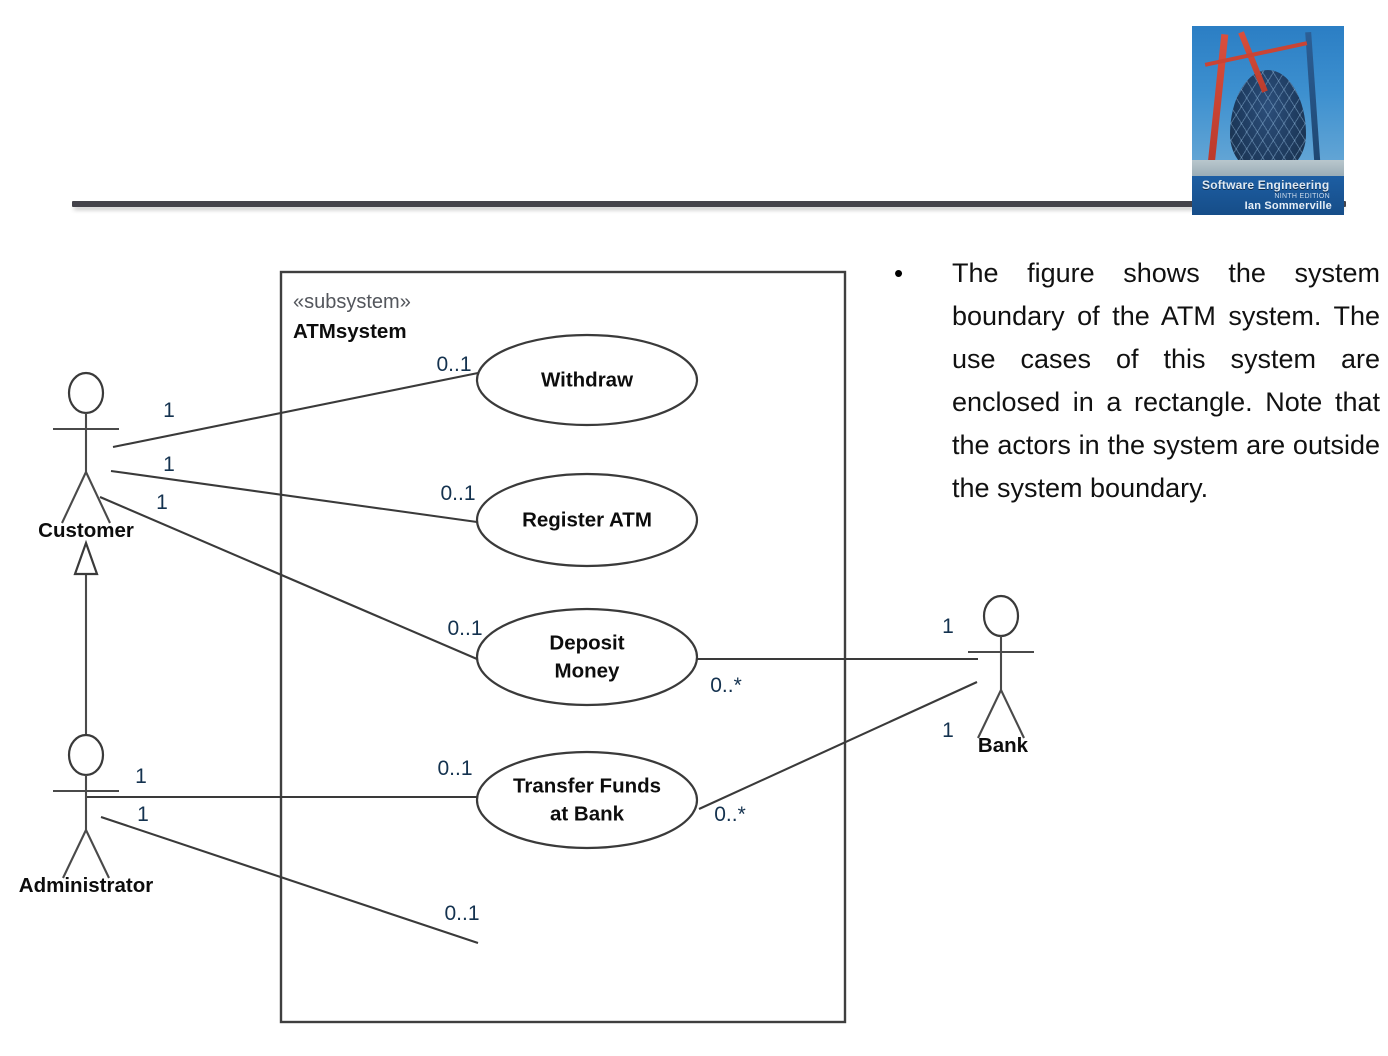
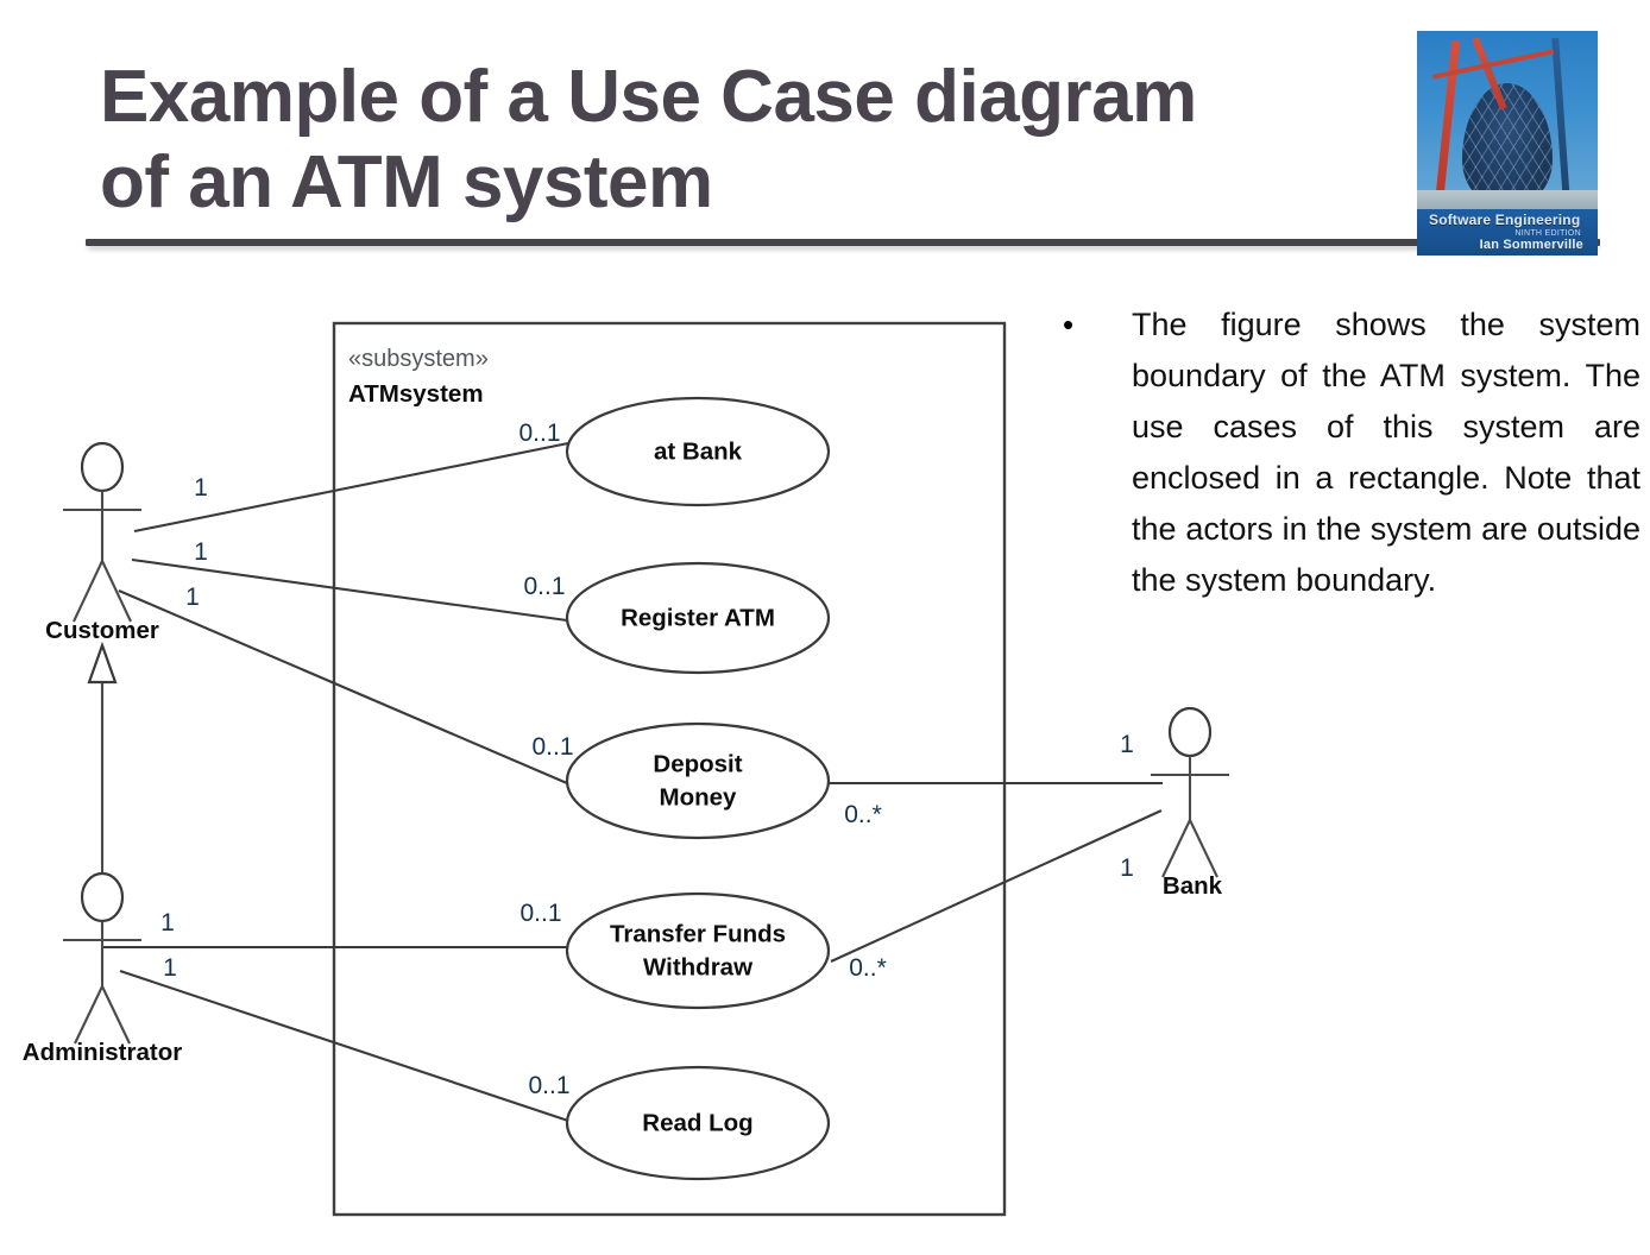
+ Example of a Use Case diagram
+ of an ATM system
  Software Engineering
  Ian Sommerville
  Customer
  Administrator
  Bank
- Withdraw
+ at Bank
  Register ATM
  Deposit
  Money
  Transfer Funds
- at Bank
+ Withdraw
+ Read Log
  «subsystem»
  ATMsystem
  1
  1
  1
  0..1
  0..1
  0..1
  0..*
  0..1
  0..*
  0..1
  1
  1
  1
  1
  •
  The figure shows the system boundary of the ATM system. The use cases of this system are enclosed in a rectangle. Note that the actors in the system are outside the system boundary.
